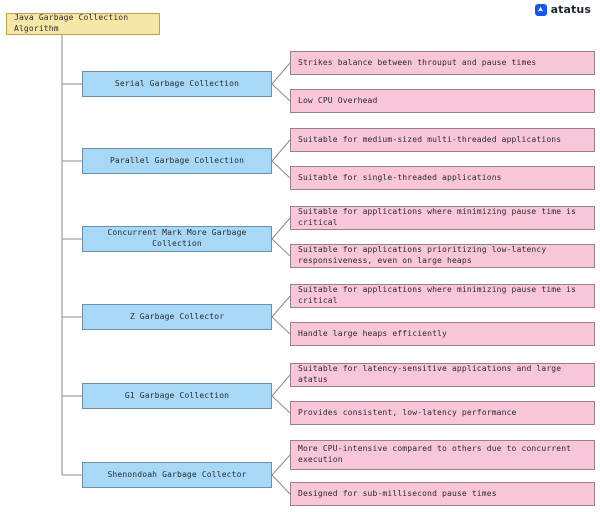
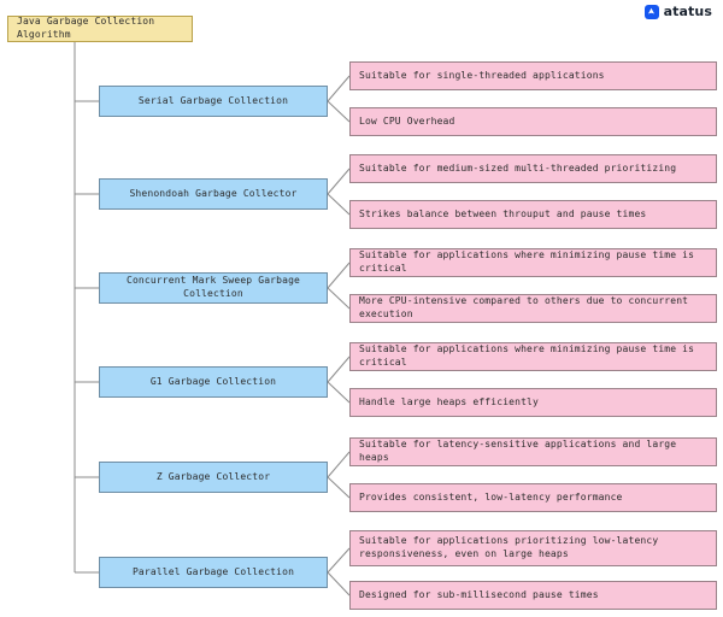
  atatus
  Java Garbage Collection Algorithm
  Serial Garbage Collection
- Strikes balance between throuput and pause times
+ Suitable for single-threaded applications
  Low CPU Overhead
- Parallel Garbage Collection
+ Shenondoah Garbage Collector
- Suitable for medium-sized multi-threaded applications
+ Suitable for medium-sized multi-threaded prioritizing
- Suitable for single-threaded applications
+ Strikes balance between throuput and pause times
- Concurrent Mark More Garbage Collection
+ Concurrent Mark Sweep Garbage Collection
  Suitable for applications where minimizing pause time is critical
- Suitable for applications prioritizing low-latency responsiveness, even on large heaps
+ More CPU-intensive compared to others due to concurrent execution
- Z Garbage Collector
+ G1 Garbage Collection
  Suitable for applications where minimizing pause time is critical
  Handle large heaps efficiently
- G1 Garbage Collection
+ Z Garbage Collector
- Suitable for latency-sensitive applications and large atatus
+ Suitable for latency-sensitive applications and large heaps
  Provides consistent, low-latency performance
- Shenondoah Garbage Collector
+ Parallel Garbage Collection
- More CPU-intensive compared to others due to concurrent execution
+ Suitable for applications prioritizing low-latency responsiveness, even on large heaps
  Designed for sub-millisecond pause times
